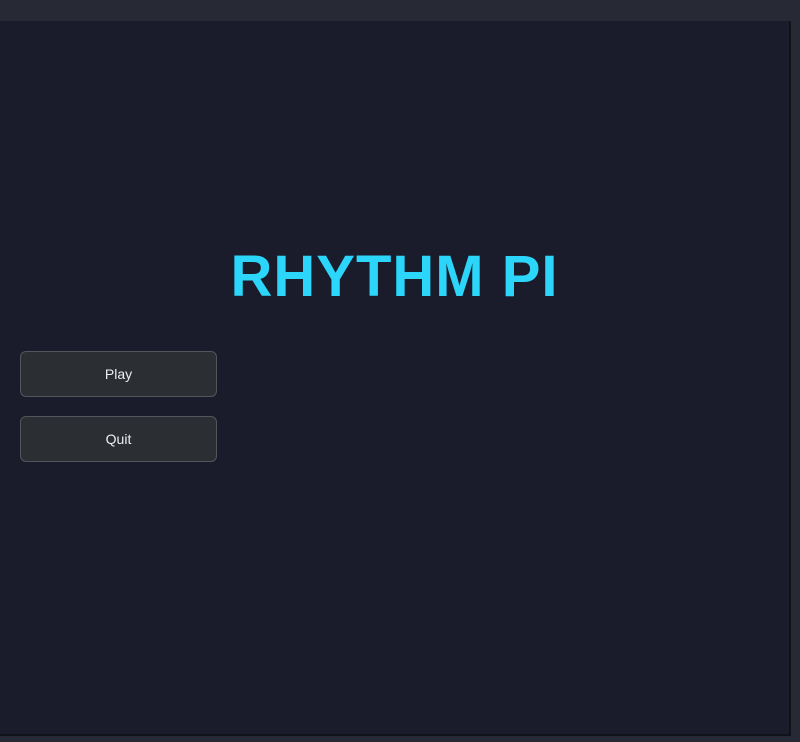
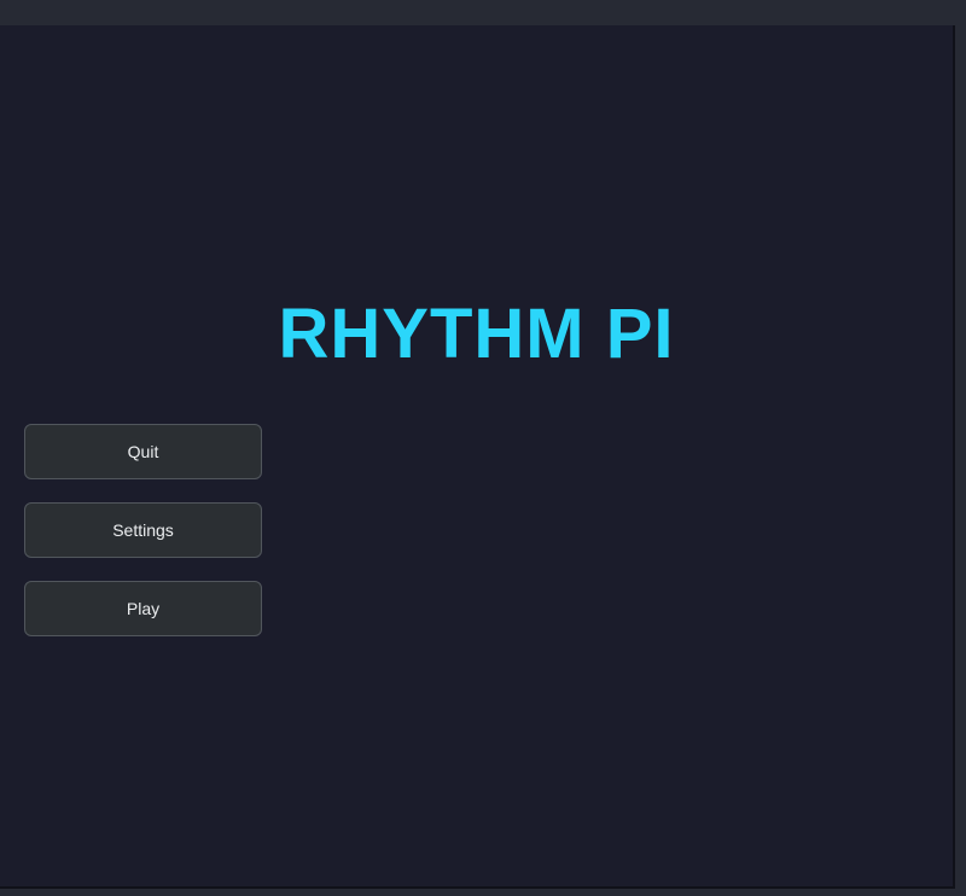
  RHYTHM PI
- Play
+ Quit
+ Settings
- Quit
+ Play
